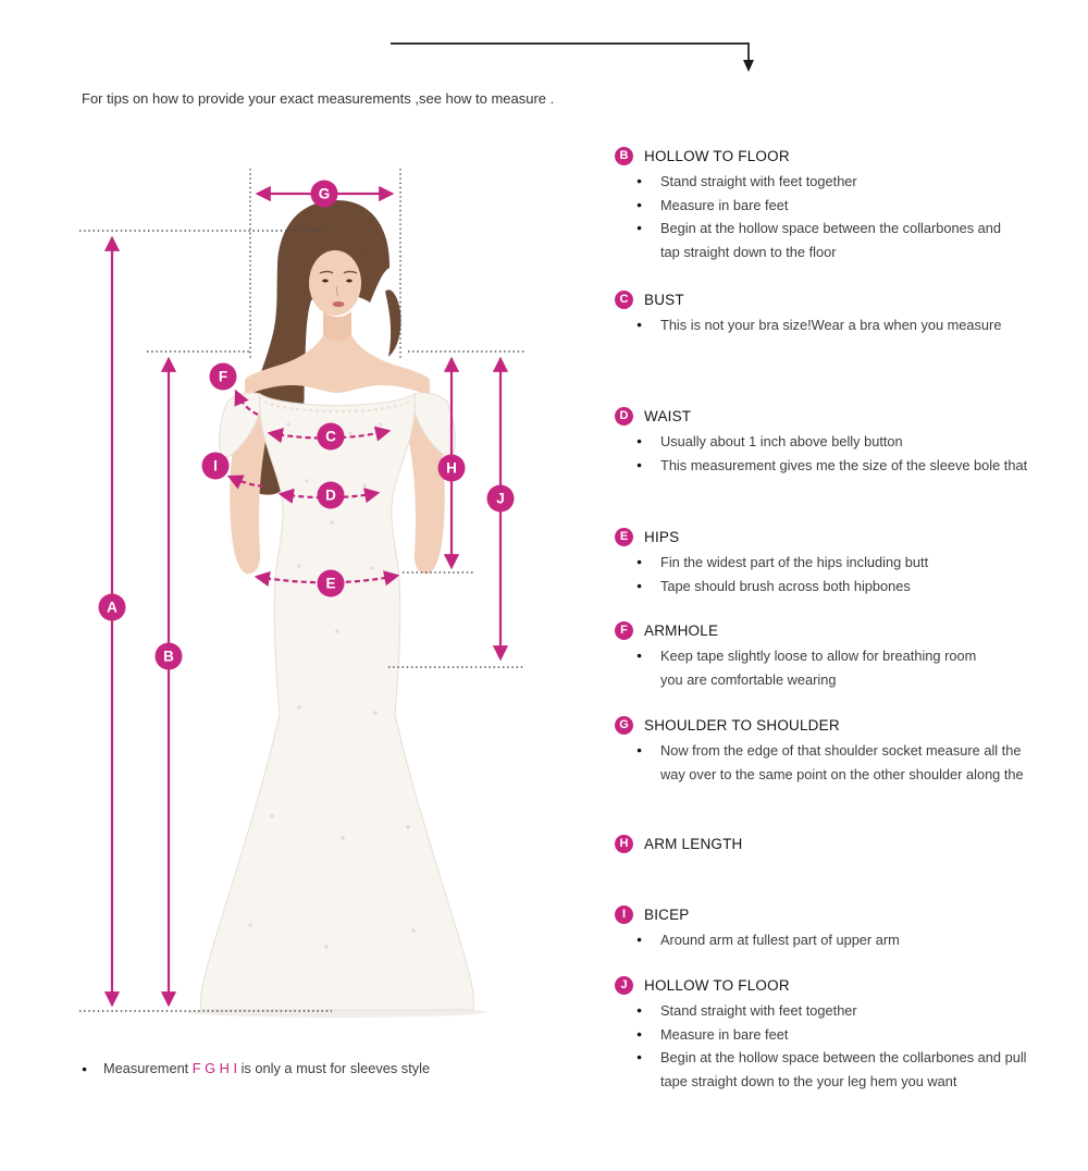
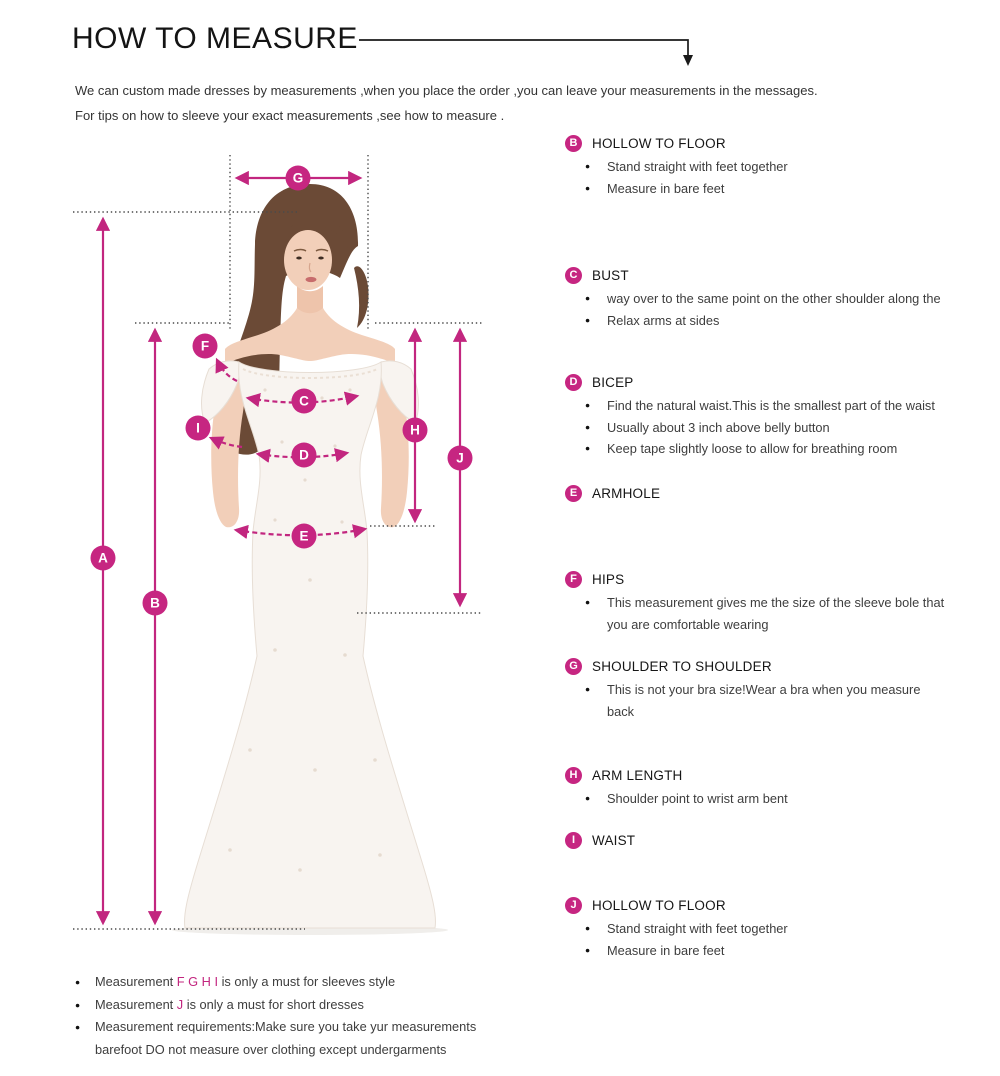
+ HOW TO MEASURE
+ We can custom made dresses by measurements ,when you place the order ,you can leave your measurements in the messages.
- For tips on how to provide your exact measurements ,see how to measure .
+ For tips on how to sleeve your exact measurements ,see how to measure .
  A
  B
  C
  D
  E
  F
  G
  H
  I
  J
  B
  HOLLOW TO FLOOR
  Stand straight with feet together
  Measure in bare feet
- Begin at the hollow space between the collarbones and
- tap straight down to the floor
  C
  BUST
- This is not your bra size!Wear a bra when you measure
+ way over to the same point on the other shoulder along the
+ Relax arms at sides
  D
- WAIST
+ BICEP
+ Find the natural waist.This is the smallest part of the waist
- Usually about 1 inch above belly button
+ Usually about 3 inch above belly button
- This measurement gives me the size of the sleeve bole that
+ Keep tape slightly loose to allow for breathing room
  E
- HIPS
+ ARMHOLE
- Fin the widest part of the hips including butt
- Tape should brush across both hipbones
  F
- ARMHOLE
+ HIPS
- Keep tape slightly loose to allow for breathing room
+ This measurement gives me the size of the sleeve bole that
  you are comfortable wearing
  G
  SHOULDER TO SHOULDER
- Now from the edge of that shoulder socket measure all the
- way over to the same point on the other shoulder along the
+ This is not your bra size!Wear a bra when you measure
+ back
  H
  ARM LENGTH
+ Shoulder point to wrist arm bent
  I
- BICEP
+ WAIST
- Around arm at fullest part of upper arm
  J
  HOLLOW TO FLOOR
  Stand straight with feet together
  Measure in bare feet
- Begin at the hollow space between the collarbones and pull
- tape straight down to the your leg hem you want
  Measurement F G H I is only a must for sleeves style
+ Measurement J is only a must for short dresses
+ Measurement requirements:Make sure you take yur measurements
+ barefoot DO not measure over clothing except undergarments
